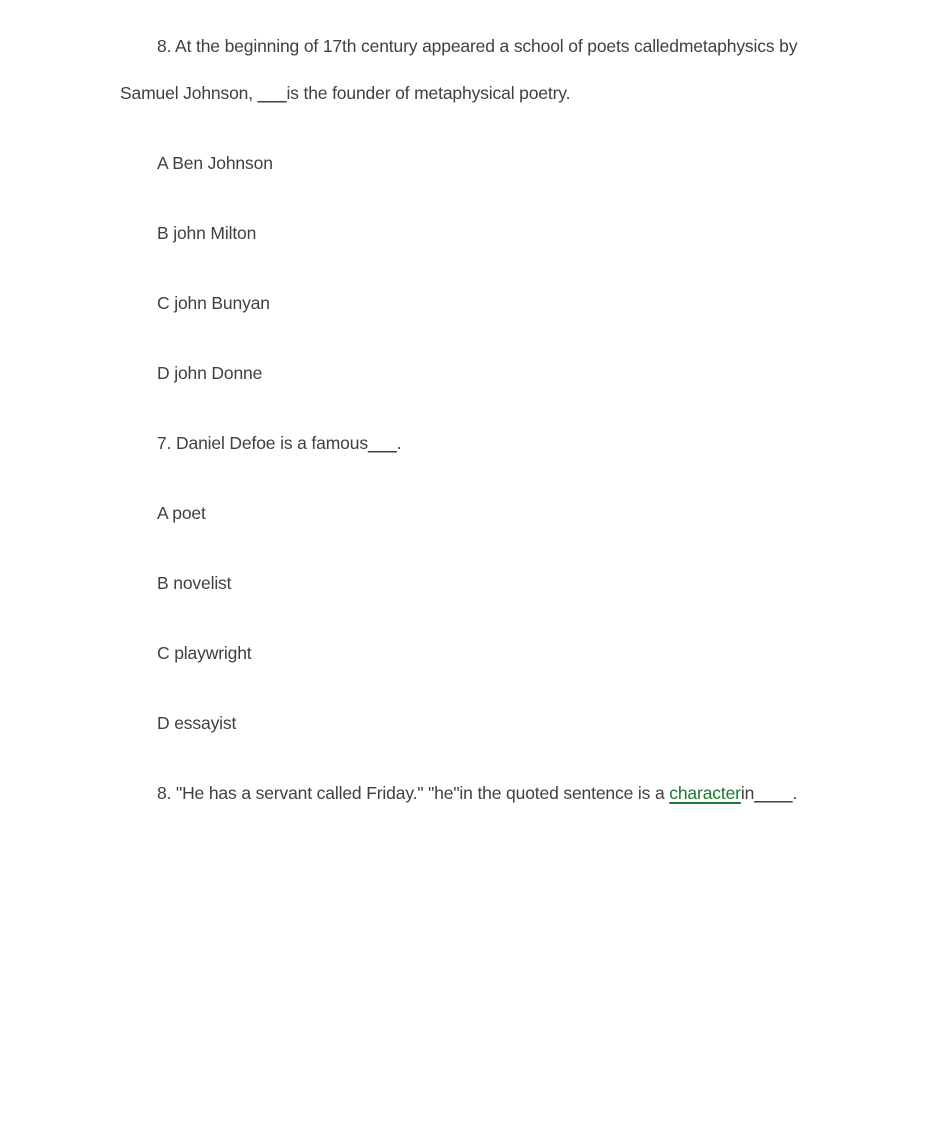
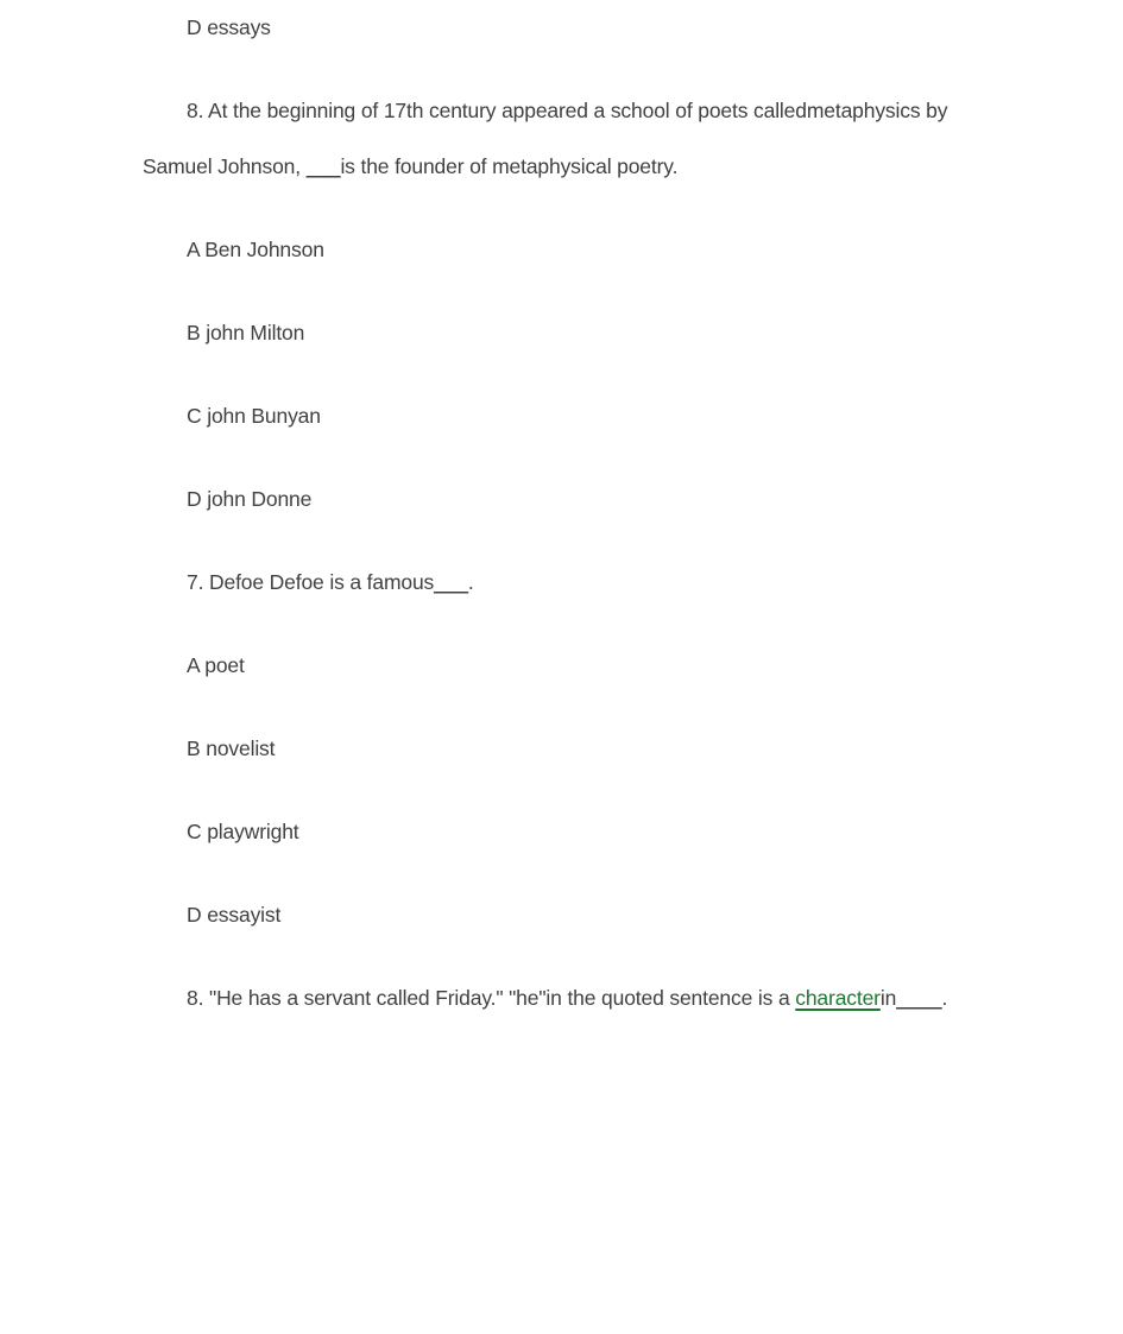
+ D essays
  8. At the beginning of 17th century appeared a school of poets calledmetaphysics by Samuel Johnson, ___is the founder of metaphysical poetry.
  A Ben Johnson
  B john Milton
  C john Bunyan
  D john Donne
- 7. Daniel Defoe is a famous___.
+ 7. Defoe Defoe is a famous___.
  A poet
  B novelist
  C playwright
  D essayist
  8. "He has a servant called Friday." "he"in the quoted sentence is a characterin____.
